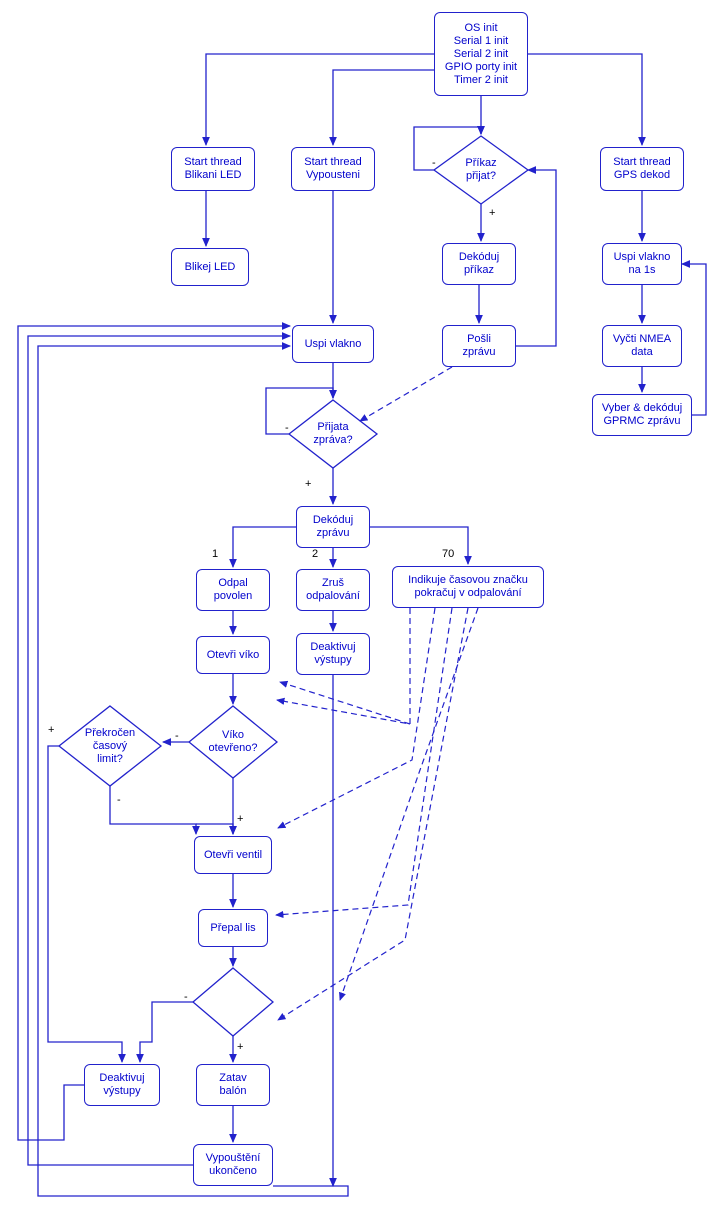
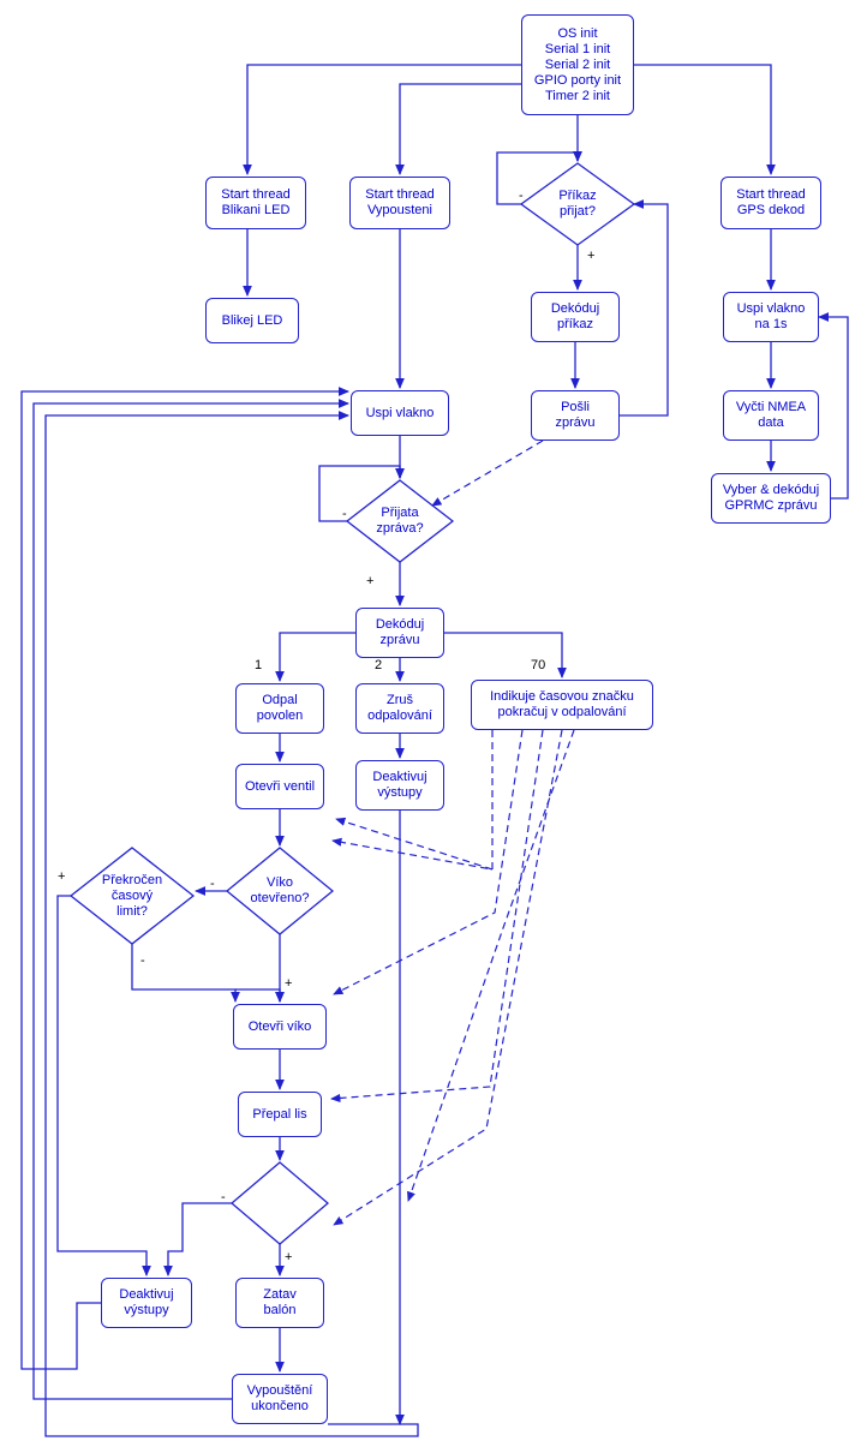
  OS init
  Serial 1 init
  Serial 2 init
  GPIO porty init
  Timer 2 init
  Start thread
  Blikani LED
  Start thread
  Vypousteni
  Příkaz
  přijat?
  Start thread
  GPS dekod
  Blikej LED
  Dekóduj
  příkaz
  Uspi vlakno
  na 1s
  Pošli
  zprávu
  Vyčti NMEA
  data
  Uspi vlakno
  Vyber & dekóduj
  GPRMC zprávu
  Přijata
  zpráva?
  Dekóduj
  zprávu
  Odpal
  povolen
  Zruš
  odpalování
  Indikuje časovou značku
  pokračuj v odpalování
- Otevři víko
+ Otevři ventil
  Deaktivuj
  výstupy
  Víko
  otevřeno?
  Překročen
  časový
  limit?
- Otevři ventil
+ Otevři víko
  Přepal lis
  Deaktivuj
  výstupy
  Zatav
  balón
  Vypouštění
  ukončeno
  -
  +
  -
  +
  1
  2
  70
  -
  +
  +
  -
  -
  +
